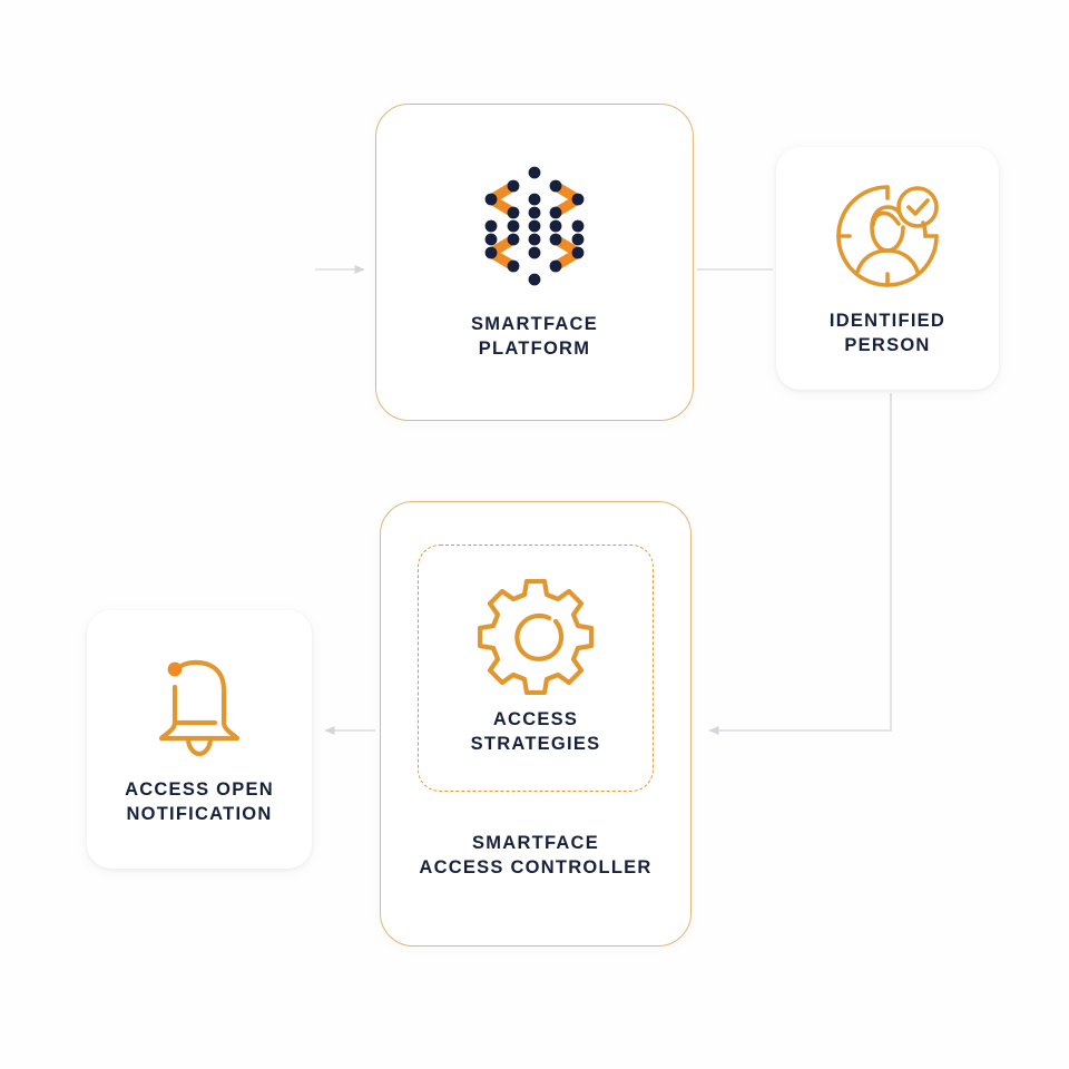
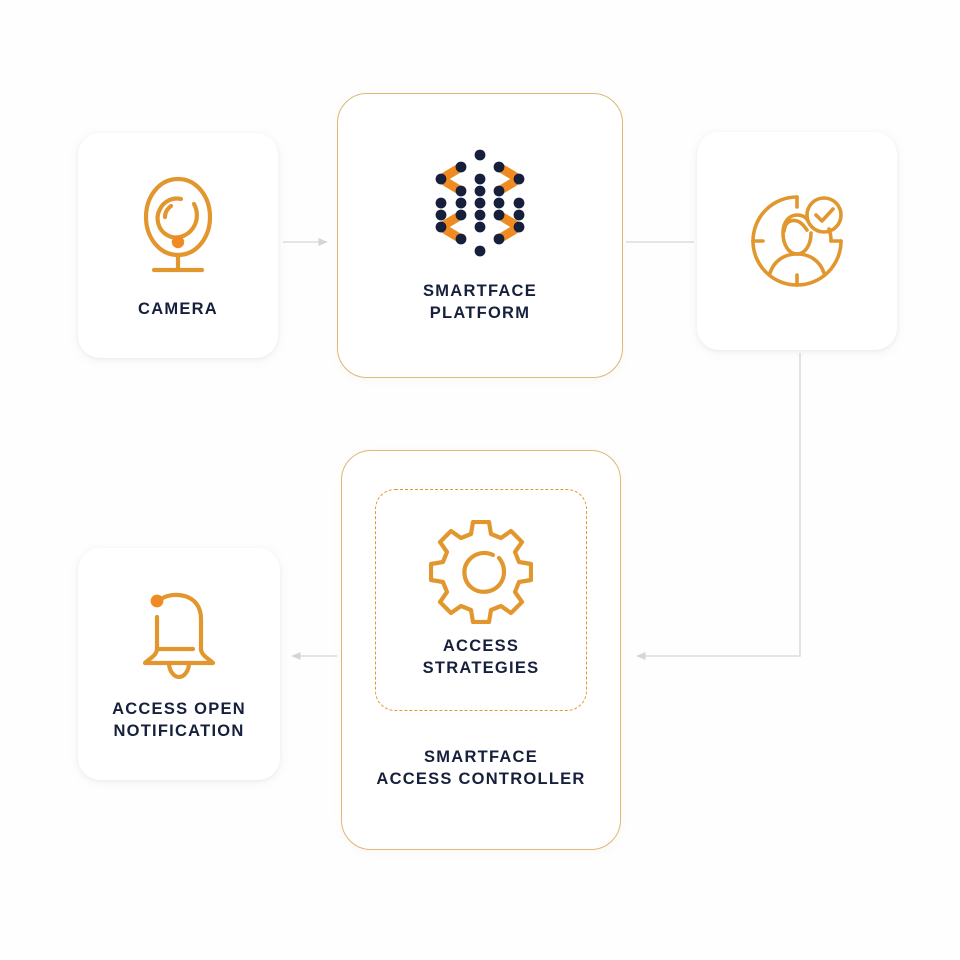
+ CAMERA
  SMARTFACE
  PLATFORM
- IDENTIFIED
- PERSON
  ACCESS
  STRATEGIES
  SMARTFACE
  ACCESS CONTROLLER
  ACCESS OPEN
  NOTIFICATION
